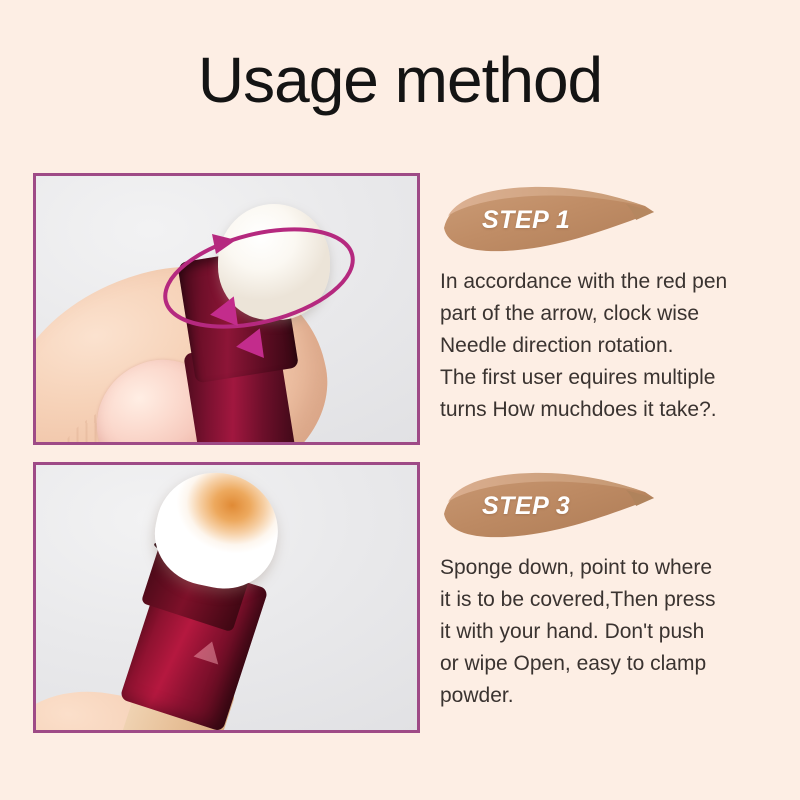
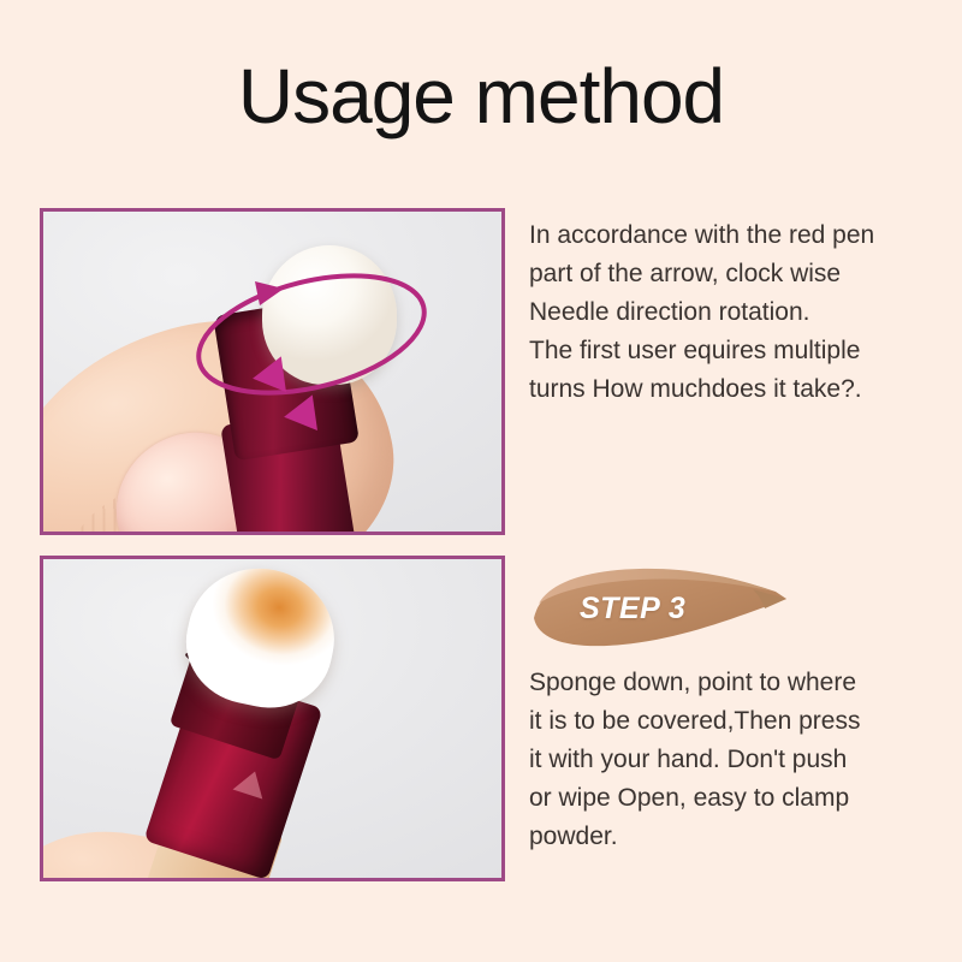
  Usage method
- STEP 1
  In accordance with the red pen
  part of the arrow, clock wise
  Needle direction rotation.
  The first user equires multiple
  turns How muchdoes it take?.
  STEP 3
  Sponge down, point to where
  it is to be covered,Then press
  it with your hand. Don't push
  or wipe Open, easy to clamp
  powder.
